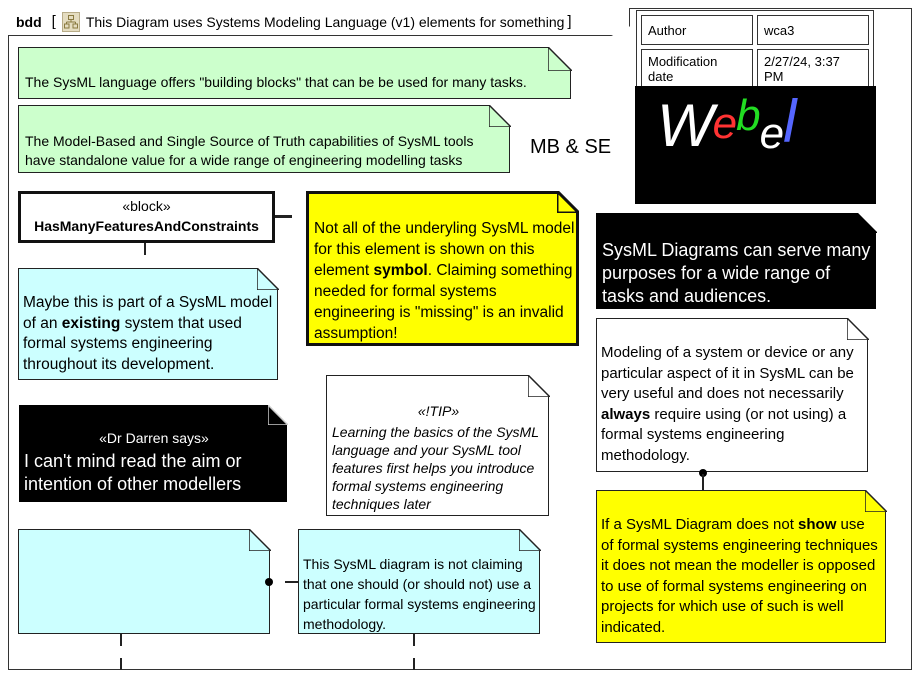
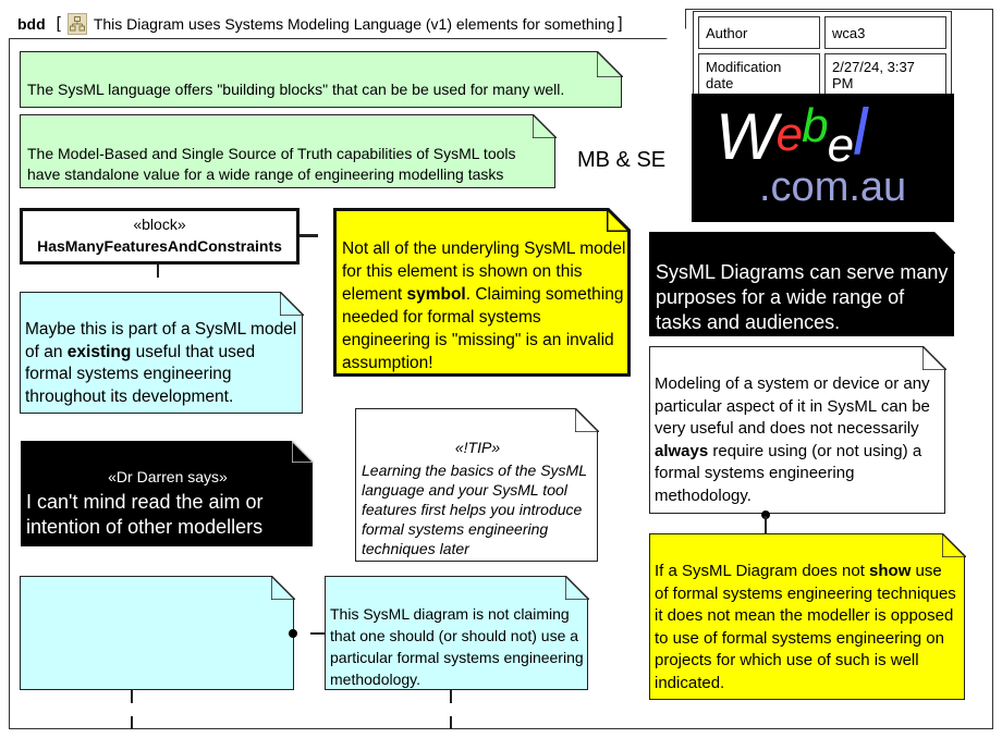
  bdd
  [
  This Diagram uses Systems Modeling Language (v1) elements for something
  ]
  Author	wca3
  Modification date	2/27/24, 3:37 PM
  Webel
+ .com.au
- The SysML language offers "building blocks" that can be be used for many tasks.
+ The SysML language offers "building blocks" that can be be used for many well.
  The Model-Based and Single Source of Truth capabilities of SysML tools
  have standalone value for a wide range of engineering modelling tasks
  MB & SE
  «block»
  HasManyFeaturesAndConstraints
- Maybe this is part of a SysML model of an existing system that used formal systems engineering throughout its development.
+ Maybe this is part of a SysML model of an existing useful that used formal systems engineering throughout its development.
  Not all of the underyling SysML model for this element is shown on this element symbol. Claiming something needed for formal systems engineering is "missing" is an invalid assumption!
  SysML Diagrams can serve many purposes for a wide range of tasks and audiences.
  Modeling of a system or device or any particular aspect of it in SysML can be very useful and does not necessarily always require using (or not using) a formal systems engineering methodology.
  If a SysML Diagram does not show use of formal systems engineering techniques it does not mean the modeller is opposed to use of formal systems engineering on projects for which use of such is well indicated.
  «Dr Darren says»
  I can't mind read the aim or intention of other modellers
  «!TIP»
  Learning the basics of the SysML language and your SysML tool features first helps you introduce formal systems engineering techniques later
  This SysML diagram is not claiming that one should (or should not) use a particular formal systems engineering methodology.
